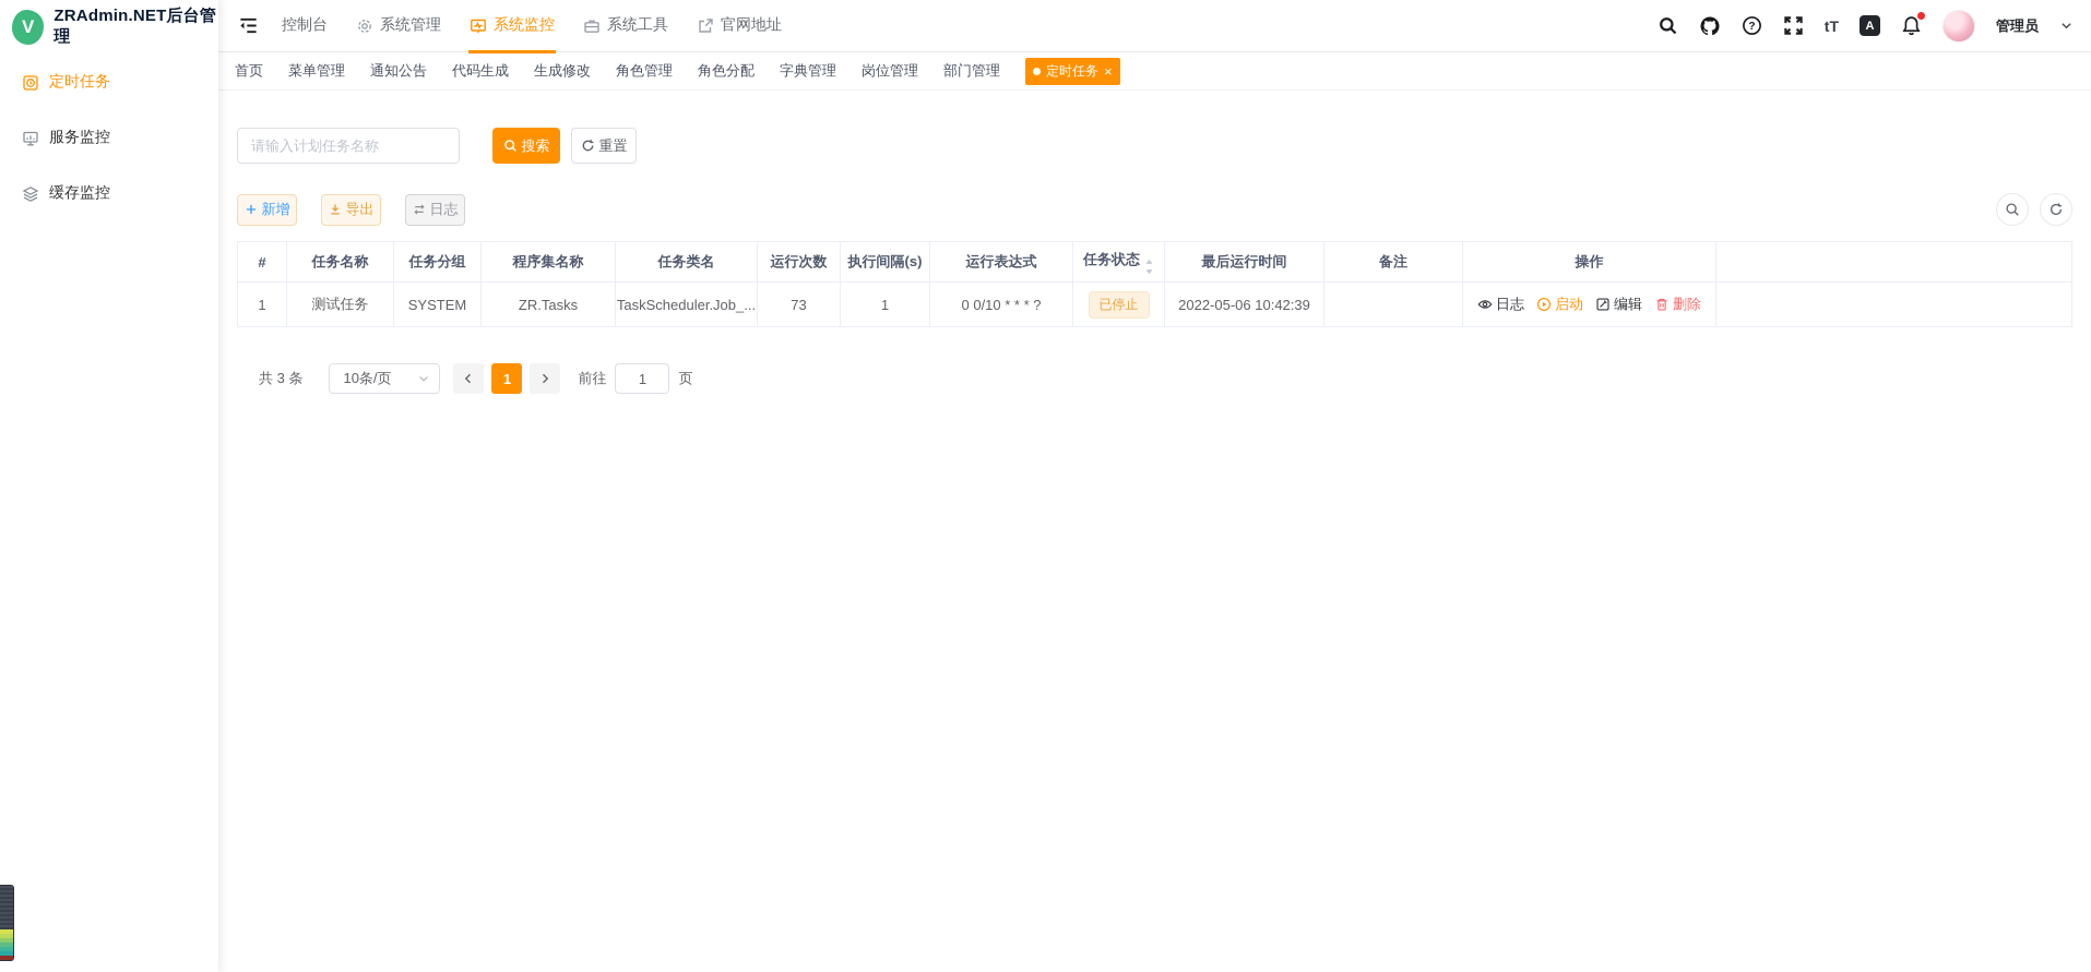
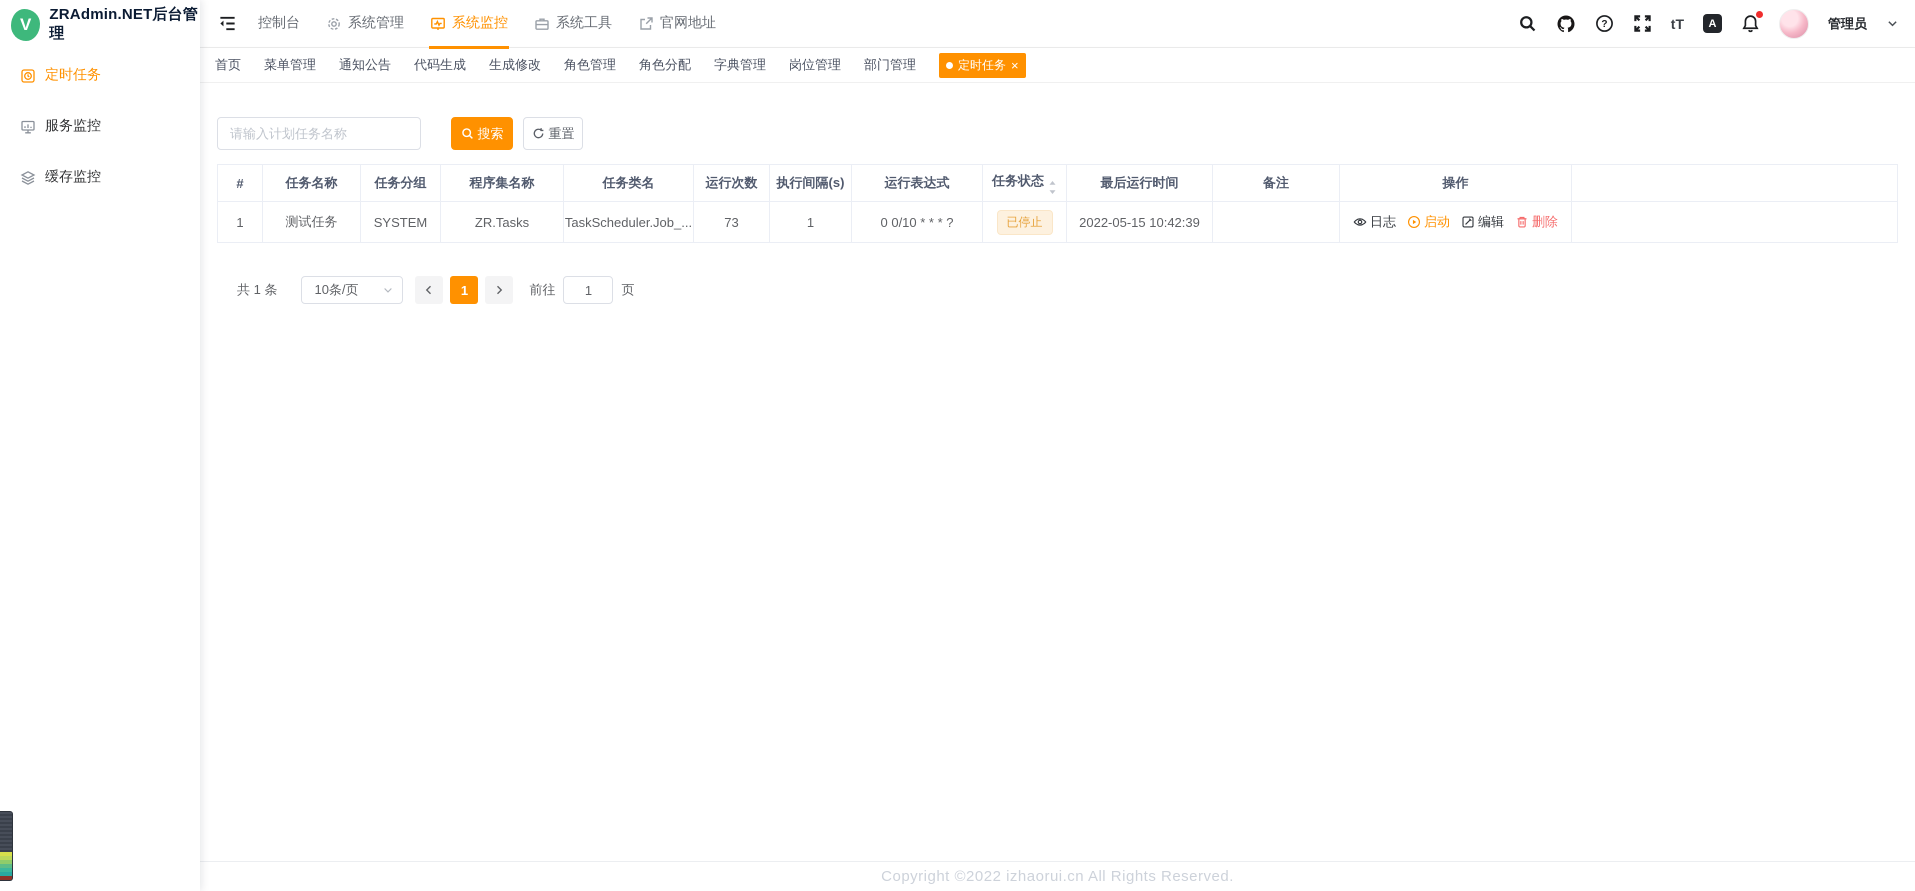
  V
  ZRAdmin.NET后台管理
  定时任务
  服务监控
  缓存监控
  控制台
  系统管理
  系统监控
  系统工具
  官网地址
  ?
  tT
  A
  管理员
  首页
  菜单管理
  通知公告
  代码生成
  生成修改
  角色管理
  角色分配
  字典管理
  岗位管理
  部门管理
  定时任务
  ×
  请输入计划任务名称
  搜索
  重置
- 新增
- 导出
- 日志
  #	任务名称	任务分组	程序集名称	任务类名	运行次数	执行间隔(s)	运行表达式	任务状态	最后运行时间	备注	操作
- 1	测试任务	SYSTEM	ZR.Tasks	TaskScheduler.Job_...	73	1	0 0/10 * * * ?	已停止	2022-05-06 10:42:39		日志 启动 编辑 删除
+ 1	测试任务	SYSTEM	ZR.Tasks	TaskScheduler.Job_...	73	1	0 0/10 * * * ?	已停止	2022-05-15 10:42:39		日志 启动 编辑 删除
- 共 3 条
+ 共 1 条
  10条/页
  1
  前往
  1
  页
+ Copyright ©2022 izhaorui.cn All Rights Reserved.
